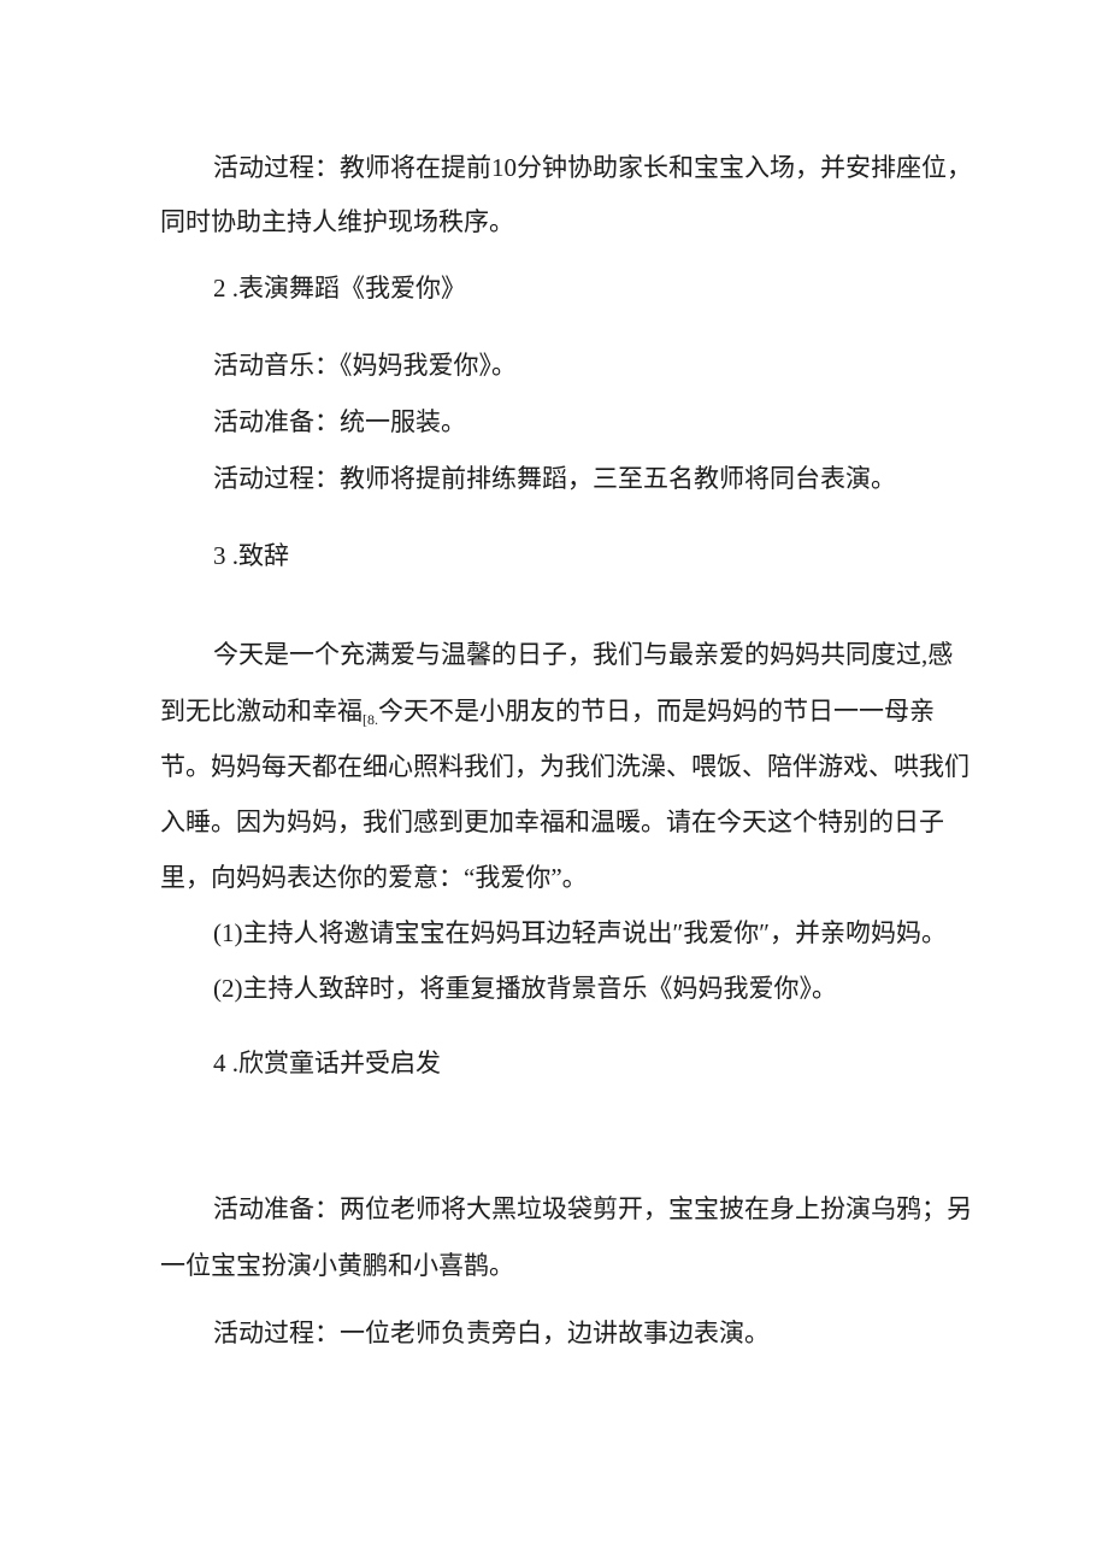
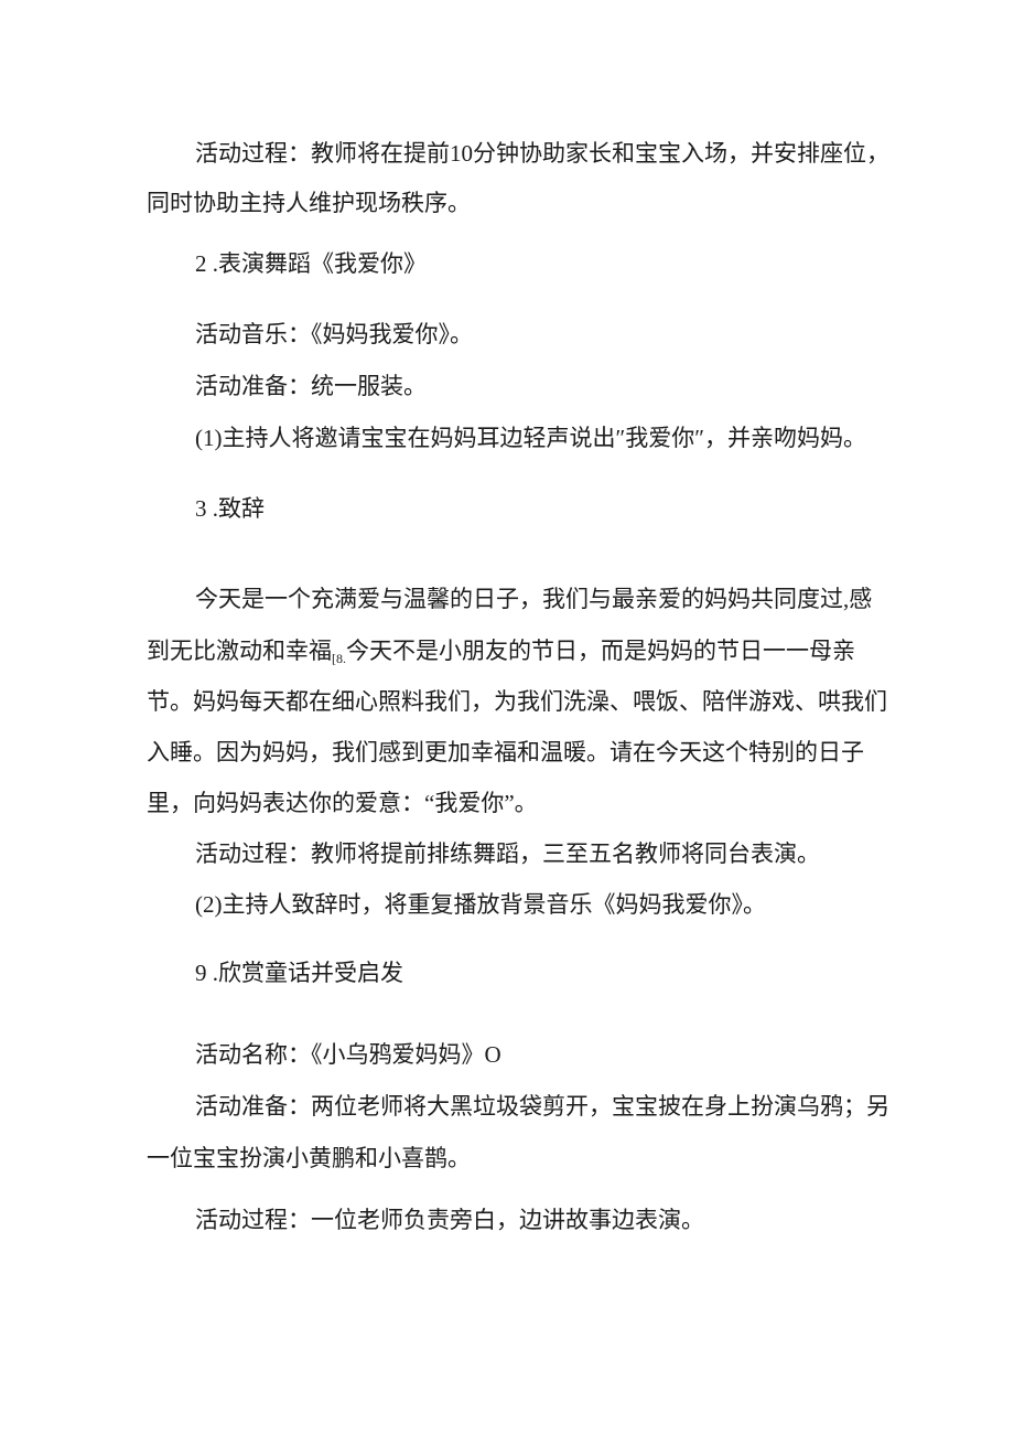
  活动过程：教师将在提前10分钟协助家长和宝宝入场，并安排座位，
  同时协助主持人维护现场秩序。
  2 .表演舞蹈《我爱你》
  活动音乐：《妈妈我爱你》。
  活动准备：统一服装。
- 活动过程：教师将提前排练舞蹈，三至五名教师将同台表演。
+ (1)主持人将邀请宝宝在妈妈耳边轻声说出″我爱你″，并亲吻妈妈。
  3 .致辞
  今天是一个充满爱与温馨的日子，我们与最亲爱的妈妈共同度过,感
  到无比激动和幸福[8.今天不是小朋友的节日，而是妈妈的节日一一母亲
  节。妈妈每天都在细心照料我们，为我们洗澡、喂饭、陪伴游戏、哄我们
  入睡。因为妈妈，我们感到更加幸福和温暖。请在今天这个特别的日子
  里，向妈妈表达你的爱意：“我爱你”。
- (1)主持人将邀请宝宝在妈妈耳边轻声说出″我爱你″，并亲吻妈妈。
+ 活动过程：教师将提前排练舞蹈，三至五名教师将同台表演。
  (2)主持人致辞时，将重复播放背景音乐《妈妈我爱你》。
- 4 .欣赏童话并受启发
+ 9 .欣赏童话并受启发
+ 活动名称：《小乌鸦爱妈妈》O
  活动准备：两位老师将大黑垃圾袋剪开，宝宝披在身上扮演乌鸦；另
  一位宝宝扮演小黄鹏和小喜鹊。
  活动过程：一位老师负责旁白，边讲故事边表演。
